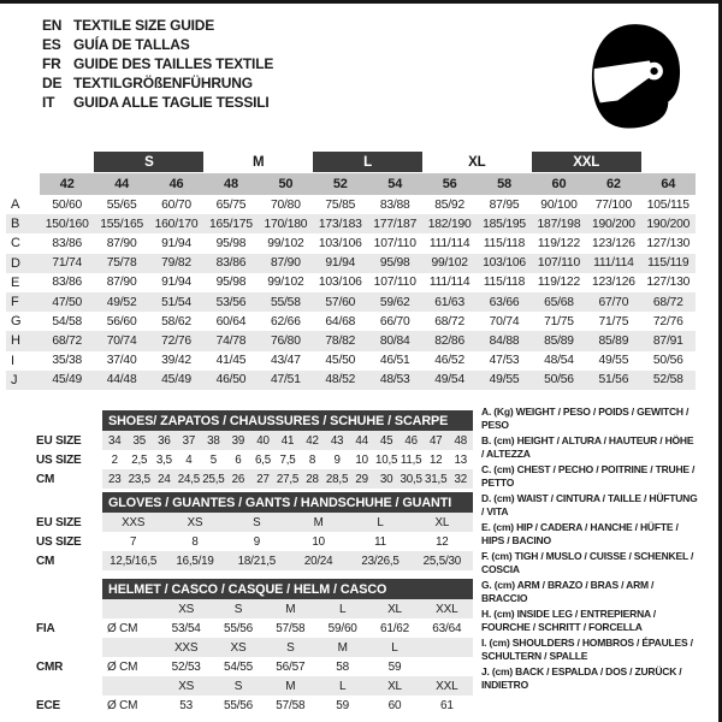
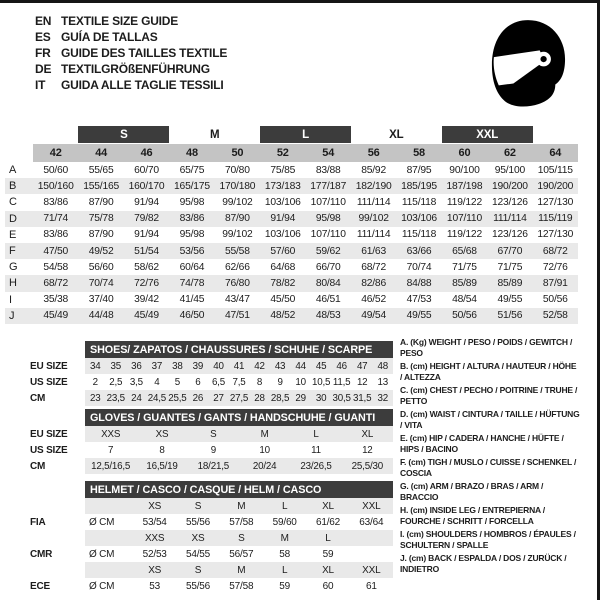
  EN
  TEXTILE SIZE GUIDE
  ES
  GUÍA DE TALLAS
  FR
  GUIDE DES TAILLES TEXTILE
  DE
  TEXTILGRÖßENFÜHRUNG
  IT
  GUIDA ALLE TAGLIE TESSILI
  S
  M
  L
  XL
  XXL
  42
  44
  46
  48
  50
  52
  54
  56
  58
  60
  62
  64
  A
  50/60
  55/65
  60/70
  65/75
  70/80
  75/85
  83/88
  85/92
  87/95
  90/100
- 77/100
+ 95/100
  105/115
  B
  150/160
  155/165
  160/170
  165/175
  170/180
  173/183
  177/187
  182/190
  185/195
  187/198
  190/200
  190/200
  C
  83/86
  87/90
  91/94
  95/98
  99/102
  103/106
  107/110
  111/114
  115/118
  119/122
  123/126
  127/130
  D
  71/74
  75/78
  79/82
  83/86
  87/90
  91/94
  95/98
  99/102
  103/106
  107/110
  111/114
  115/119
  E
  83/86
  87/90
  91/94
  95/98
  99/102
  103/106
  107/110
  111/114
  115/118
  119/122
  123/126
  127/130
  F
  47/50
  49/52
  51/54
  53/56
  55/58
  57/60
  59/62
  61/63
  63/66
  65/68
  67/70
  68/72
  G
  54/58
  56/60
  58/62
  60/64
  62/66
  64/68
  66/70
  68/72
  70/74
  71/75
  71/75
  72/76
  H
  68/72
  70/74
  72/76
  74/78
  76/80
  78/82
  80/84
  82/86
  84/88
  85/89
  85/89
  87/91
  I
  35/38
  37/40
  39/42
  41/45
  43/47
  45/50
  46/51
  46/52
  47/53
  48/54
  49/55
  50/56
  J
  45/49
  44/48
  45/49
  46/50
  47/51
  48/52
  48/53
  49/54
  49/55
  50/56
  51/56
  52/58
  SHOES/ ZAPATOS / CHAUSSURES / SCHUHE / SCARPE
  EU SIZE
  34
  35
  36
  37
  38
  39
  40
  41
  42
  43
  44
  45
  46
  47
  48
  US SIZE
  2
  2,5
  3,5
  4
  5
  6
  6,5
  7,5
  8
  9
  10
  10,5
  11,5
  12
  13
  CM
  23
  23,5
  24
  24,5
  25,5
  26
  27
  27,5
  28
  28,5
  29
  30
  30,5
  31,5
  32
  GLOVES / GUANTES / GANTS / HANDSCHUHE / GUANTI
  EU SIZE
  XXS
  XS
  S
  M
  L
  XL
  US SIZE
  7
  8
  9
  10
  11
  12
  CM
  12,5/16,5
  16,5/19
  18/21,5
  20/24
  23/26,5
  25,5/30
  HELMET / CASCO / CASQUE / HELM / CASCO
  XS
  S
  M
  L
  XL
  XXL
  FIA
  Ø CM
  53/54
  55/56
  57/58
  59/60
  61/62
  63/64
  XXS
  XS
  S
  M
  L
  CMR
  Ø CM
  52/53
  54/55
  56/57
  58
  59
  XS
  S
  M
  L
  XL
  XXL
  ECE
  Ø CM
  53
  55/56
  57/58
  59
  60
  61
  A. (Kg) WEIGHT / PESO / POIDS / GEWITCH / PESO
  B. (cm) HEIGHT / ALTURA / HAUTEUR / HÖHE / ALTEZZA
  C. (cm) CHEST / PECHO / POITRINE / TRUHE / PETTO
  D. (cm) WAIST / CINTURA / TAILLE / HÜFTUNG / VITA
  E. (cm) HIP / CADERA / HANCHE / HÜFTE / HIPS / BACINO
  F. (cm) TIGH / MUSLO / CUISSE / SCHENKEL / COSCIA
  G. (cm) ARM / BRAZO / BRAS / ARM / BRACCIO
  H. (cm) INSIDE LEG / ENTREPIERNA / FOURCHE / SCHRITT / FORCELLA
  I. (cm) SHOULDERS / HOMBROS / ÉPAULES / SCHULTERN / SPALLE
  J. (cm) BACK / ESPALDA / DOS / ZURÜCK / INDIETRO
